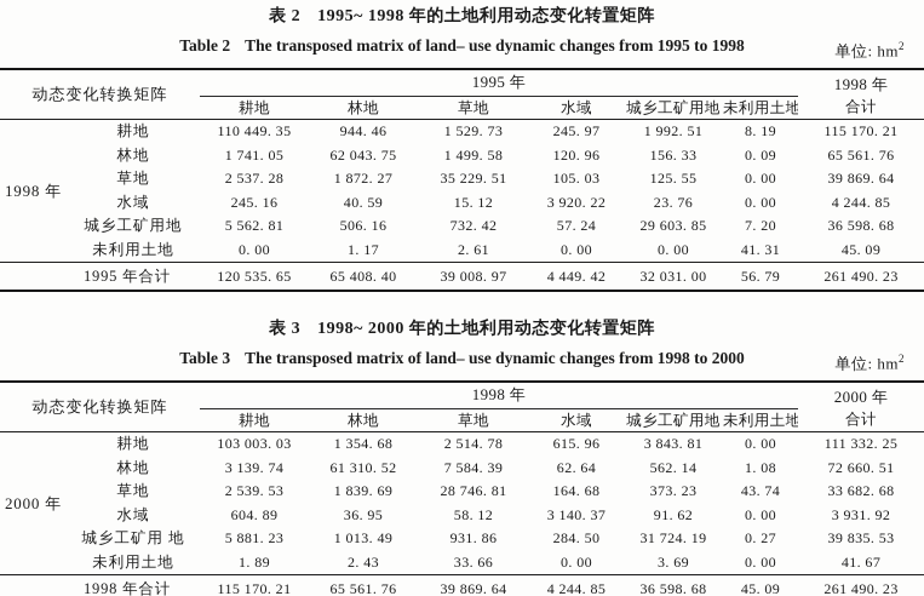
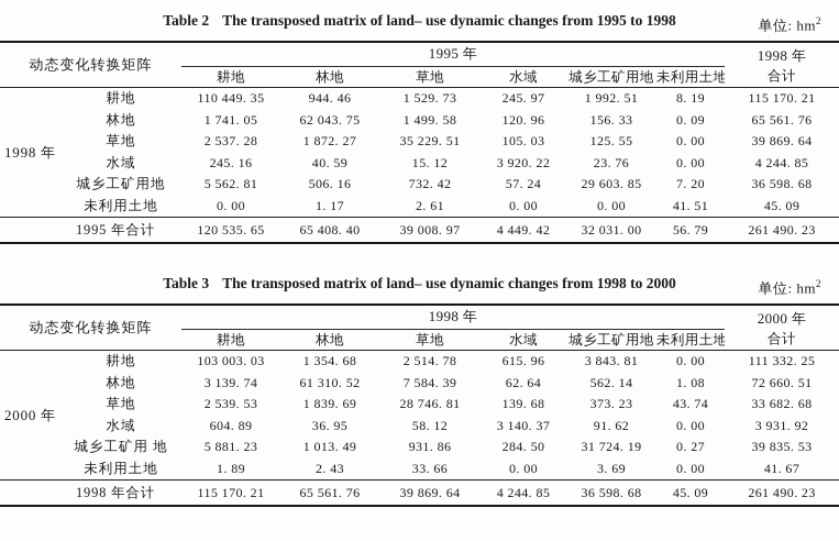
- 表 2 1995~ 1998 年的土地利用动态变化转置矩阵
  Table 2 The transposed matrix of land– use dynamic changes from 1995 to 1998
  单位: hm2
  动态变化转换矩阵	1995 年	1998 年
  耕地	林地	草地	水域	城乡工矿用地	未利用土地	合计
  1998 年	耕地	110 449. 35	944. 46	1 529. 73	245. 97	1 992. 51	8. 19	115 170. 21
  林地	1 741. 05	62 043. 75	1 499. 58	120. 96	156. 33	0. 09	65 561. 76
  草地	2 537. 28	1 872. 27	35 229. 51	105. 03	125. 55	0. 00	39 869. 64
  水域	245. 16	40. 59	15. 12	3 920. 22	23. 76	0. 00	4 244. 85
  城乡工矿用地	5 562. 81	506. 16	732. 42	57. 24	29 603. 85	7. 20	36 598. 68
- 未利用土地	0. 00	1. 17	2. 61	0. 00	0. 00	41. 31	45. 09
+ 未利用土地	0. 00	1. 17	2. 61	0. 00	0. 00	41. 51	45. 09
  1995 年合计	120 535. 65	65 408. 40	39 008. 97	4 449. 42	32 031. 00	56. 79	261 490. 23
- 表 3 1998~ 2000 年的土地利用动态变化转置矩阵
  Table 3 The transposed matrix of land– use dynamic changes from 1998 to 2000
  单位: hm2
  动态变化转换矩阵	1998 年	2000 年
  耕地	林地	草地	水域	城乡工矿用地	未利用土地	合计
  2000 年	耕地	103 003. 03	1 354. 68	2 514. 78	615. 96	3 843. 81	0. 00	111 332. 25
  林地	3 139. 74	61 310. 52	7 584. 39	62. 64	562. 14	1. 08	72 660. 51
- 草地	2 539. 53	1 839. 69	28 746. 81	164. 68	373. 23	43. 74	33 682. 68
+ 草地	2 539. 53	1 839. 69	28 746. 81	139. 68	373. 23	43. 74	33 682. 68
  水域	604. 89	36. 95	58. 12	3 140. 37	91. 62	0. 00	3 931. 92
  城乡工矿用 地	5 881. 23	1 013. 49	931. 86	284. 50	31 724. 19	0. 27	39 835. 53
  未利用土地	1. 89	2. 43	33. 66	0. 00	3. 69	0. 00	41. 67
  1998 年合计	115 170. 21	65 561. 76	39 869. 64	4 244. 85	36 598. 68	45. 09	261 490. 23
